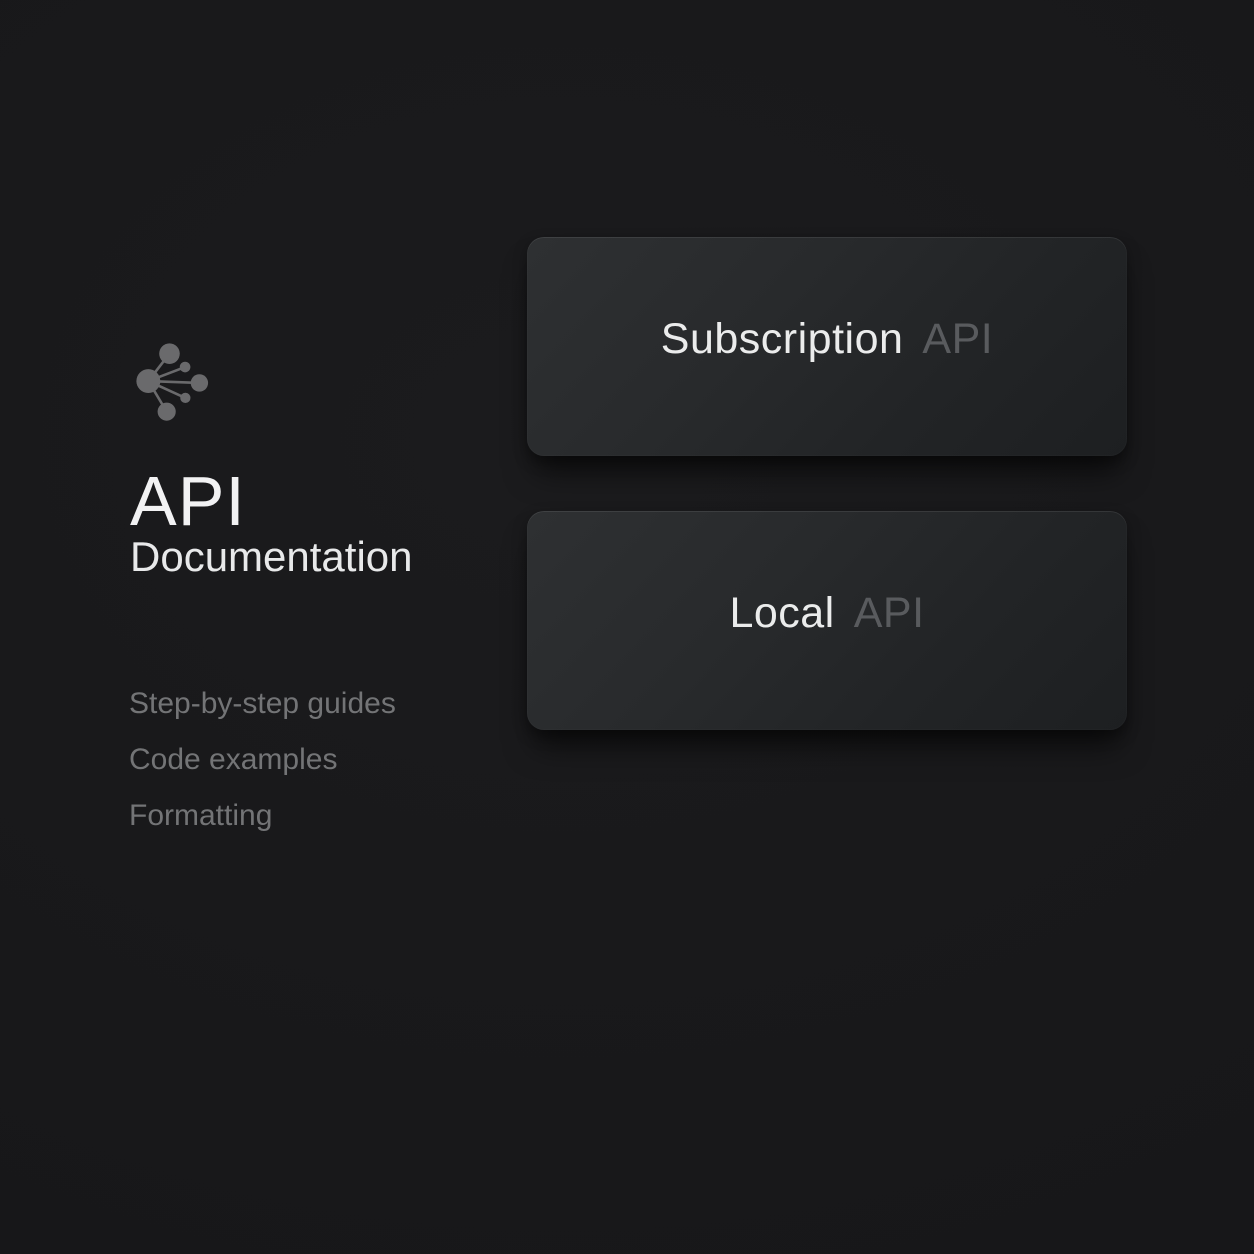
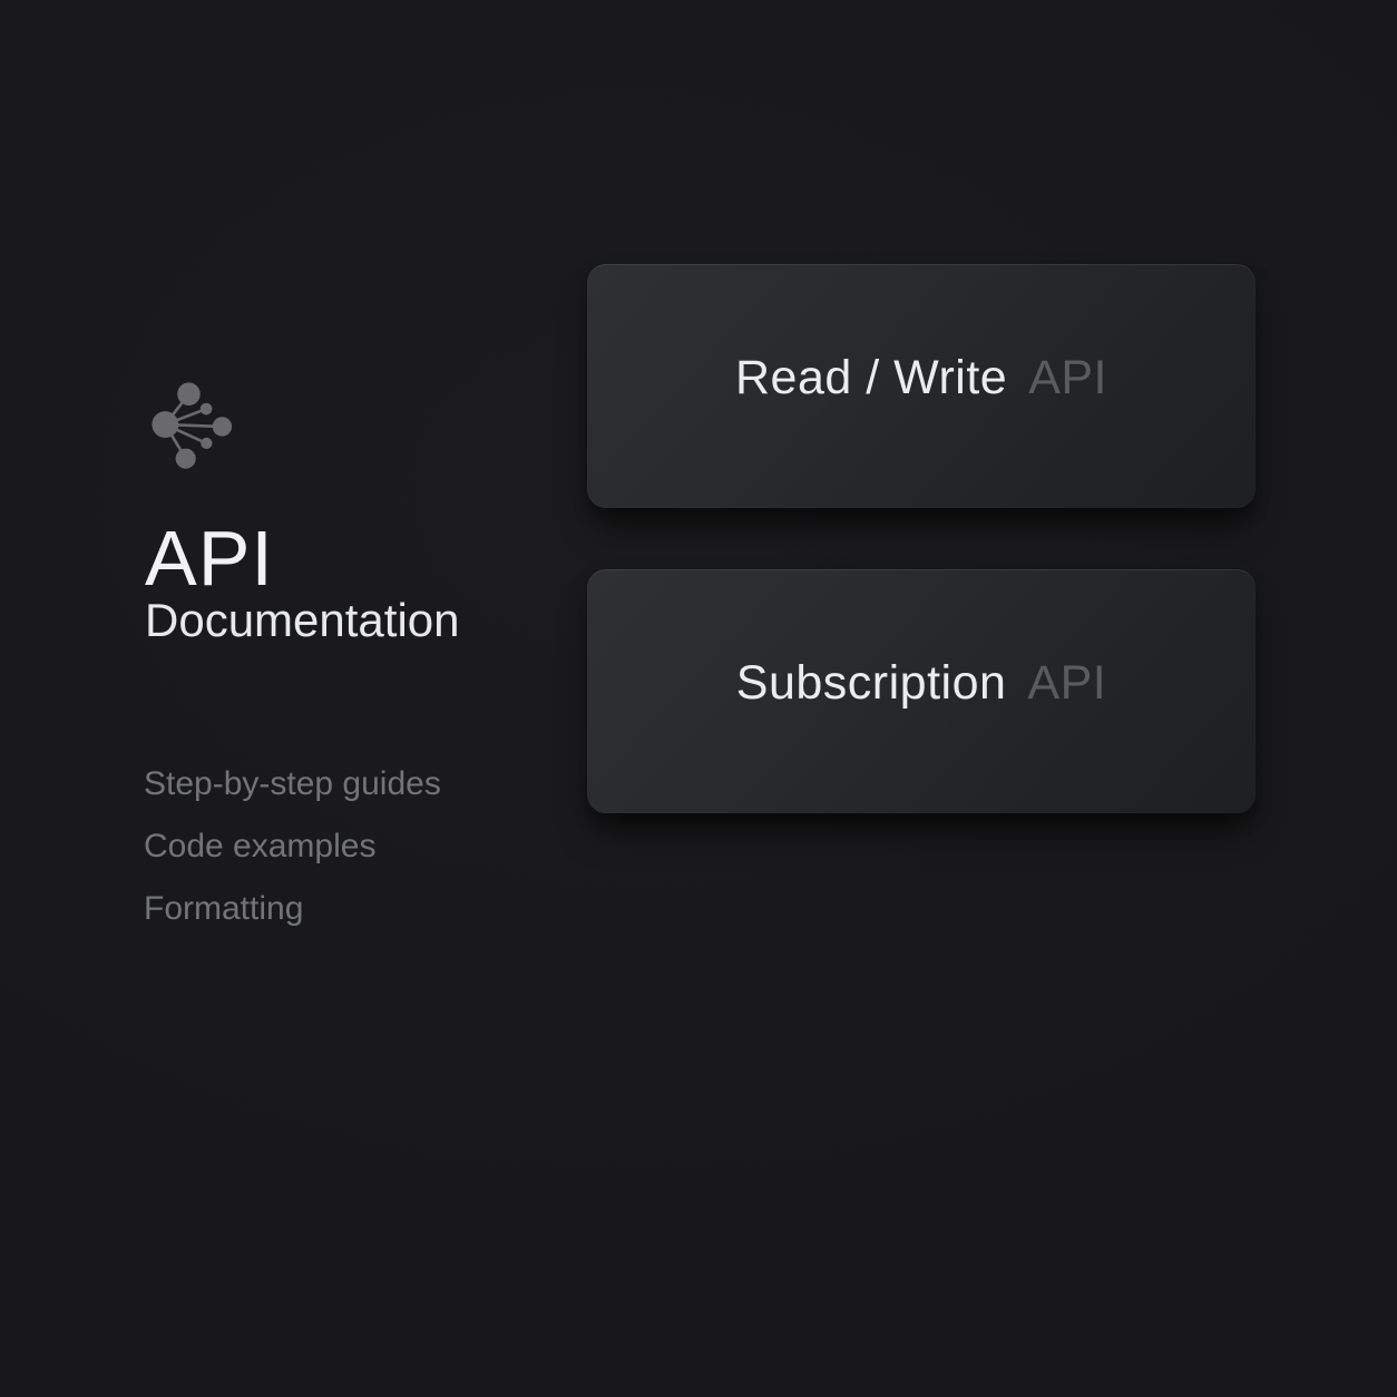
  API
  Documentation
  Step-by-step guides
  Code examples
  Formatting
+ Read / Write API
  Subscription API
- Local API
